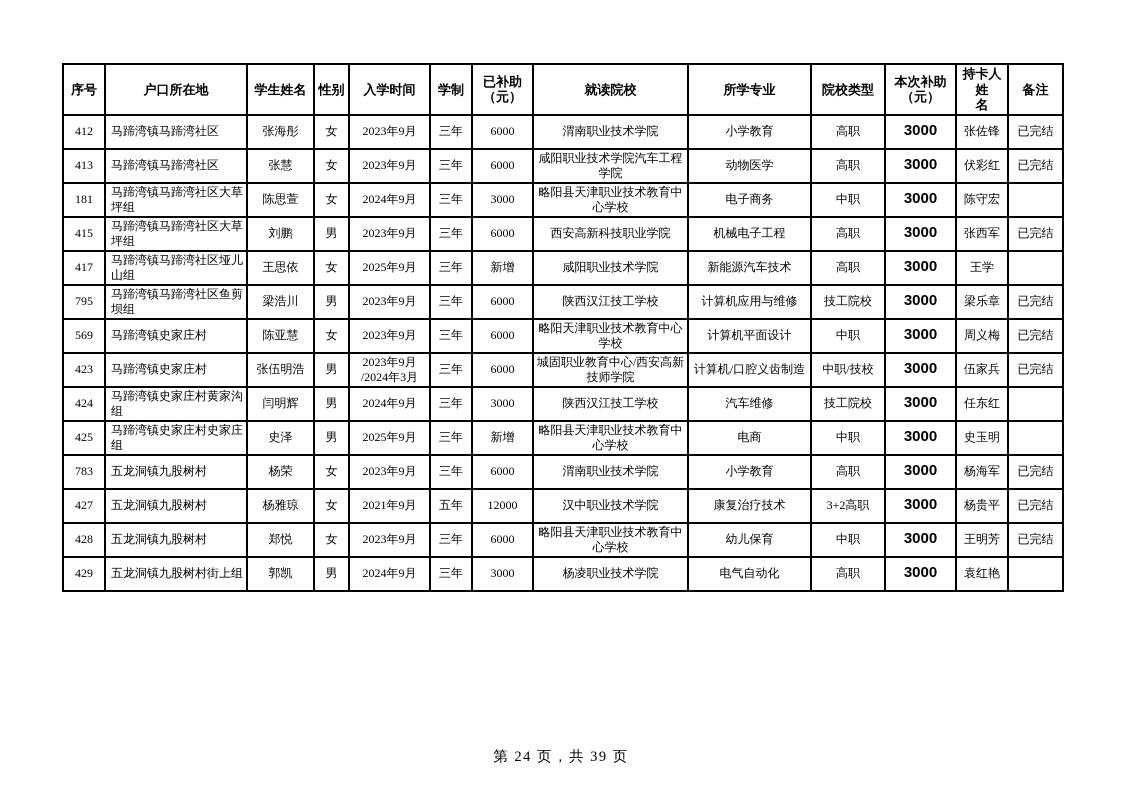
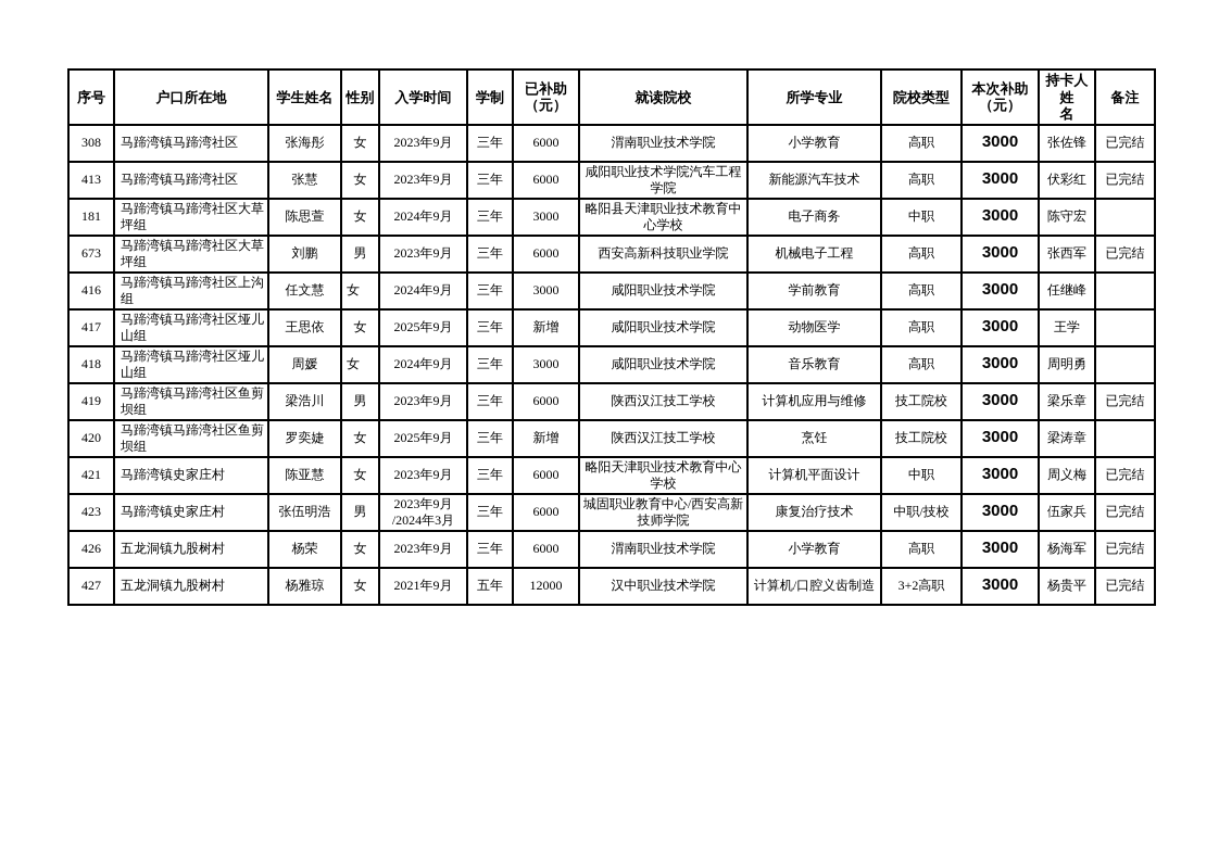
  序号	户口所在地	学生姓名	性别	入学时间	学制	已补助 （元）	就读院校	所学专业	院校类型	本次补助 （元）	持卡人姓 名	备注
- 412	马蹄湾镇马蹄湾社区	张海彤	女	2023年9月	三年	6000	渭南职业技术学院	小学教育	高职	3000	张佐锋	已完结
+ 308	马蹄湾镇马蹄湾社区	张海彤	女	2023年9月	三年	6000	渭南职业技术学院	小学教育	高职	3000	张佐锋	已完结
- 413	马蹄湾镇马蹄湾社区	张慧	女	2023年9月	三年	6000	咸阳职业技术学院汽车工程学院	动物医学	高职	3000	伏彩红	已完结
+ 413	马蹄湾镇马蹄湾社区	张慧	女	2023年9月	三年	6000	咸阳职业技术学院汽车工程学院	新能源汽车技术	高职	3000	伏彩红	已完结
  181	马蹄湾镇马蹄湾社区大草坪组	陈思萱	女	2024年9月	三年	3000	略阳县天津职业技术教育中心学校	电子商务	中职	3000	陈守宏
- 415	马蹄湾镇马蹄湾社区大草坪组	刘鹏	男	2023年9月	三年	6000	西安高新科技职业学院	机械电子工程	高职	3000	张西军	已完结
+ 673	马蹄湾镇马蹄湾社区大草坪组	刘鹏	男	2023年9月	三年	6000	西安高新科技职业学院	机械电子工程	高职	3000	张西军	已完结
+ 416	马蹄湾镇马蹄湾社区上沟组	任文慧	女	2024年9月	三年	3000	咸阳职业技术学院	学前教育	高职	3000	任继峰
- 417	马蹄湾镇马蹄湾社区垭儿山组	王思依	女	2025年9月	三年	新增	咸阳职业技术学院	新能源汽车技术	高职	3000	王学
+ 417	马蹄湾镇马蹄湾社区垭儿山组	王思依	女	2025年9月	三年	新增	咸阳职业技术学院	动物医学	高职	3000	王学
+ 418	马蹄湾镇马蹄湾社区垭儿山组	周媛	女	2024年9月	三年	3000	咸阳职业技术学院	音乐教育	高职	3000	周明勇
- 795	马蹄湾镇马蹄湾社区鱼剪坝组	梁浩川	男	2023年9月	三年	6000	陕西汉江技工学校	计算机应用与维修	技工院校	3000	梁乐章	已完结
+ 419	马蹄湾镇马蹄湾社区鱼剪坝组	梁浩川	男	2023年9月	三年	6000	陕西汉江技工学校	计算机应用与维修	技工院校	3000	梁乐章	已完结
+ 420	马蹄湾镇马蹄湾社区鱼剪坝组	罗奕婕	女	2025年9月	三年	新增	陕西汉江技工学校	烹饪	技工院校	3000	梁涛章
- 569	马蹄湾镇史家庄村	陈亚慧	女	2023年9月	三年	6000	略阳天津职业技术教育中心学校	计算机平面设计	中职	3000	周义梅	已完结
+ 421	马蹄湾镇史家庄村	陈亚慧	女	2023年9月	三年	6000	略阳天津职业技术教育中心学校	计算机平面设计	中职	3000	周义梅	已完结
- 423	马蹄湾镇史家庄村	张伍明浩	男	2023年9月 /2024年3月	三年	6000	城固职业教育中心/西安高新技师学院	计算机/口腔义齿制造	中职/技校	3000	伍家兵	已完结
+ 423	马蹄湾镇史家庄村	张伍明浩	男	2023年9月 /2024年3月	三年	6000	城固职业教育中心/西安高新技师学院	康复治疗技术	中职/技校	3000	伍家兵	已完结
- 424	马蹄湾镇史家庄村黄家沟组	闫明辉	男	2024年9月	三年	3000	陕西汉江技工学校	汽车维修	技工院校	3000	任东红
- 425	马蹄湾镇史家庄村史家庄组	史泽	男	2025年9月	三年	新增	略阳县天津职业技术教育中心学校	电商	中职	3000	史玉明
- 783	五龙洞镇九股树村	杨荣	女	2023年9月	三年	6000	渭南职业技术学院	小学教育	高职	3000	杨海军	已完结
+ 426	五龙洞镇九股树村	杨荣	女	2023年9月	三年	6000	渭南职业技术学院	小学教育	高职	3000	杨海军	已完结
- 427	五龙洞镇九股树村	杨雅琼	女	2021年9月	五年	12000	汉中职业技术学院	康复治疗技术	3+2高职	3000	杨贵平	已完结
+ 427	五龙洞镇九股树村	杨雅琼	女	2021年9月	五年	12000	汉中职业技术学院	计算机/口腔义齿制造	3+2高职	3000	杨贵平	已完结
- 428	五龙洞镇九股树村	郑悦	女	2023年9月	三年	6000	略阳县天津职业技术教育中心学校	幼儿保育	中职	3000	王明芳	已完结
- 429	五龙洞镇九股树村街上组	郭凯	男	2024年9月	三年	3000	杨凌职业技术学院	电气自动化	高职	3000	袁红艳
- 第 24 页，共 39 页
